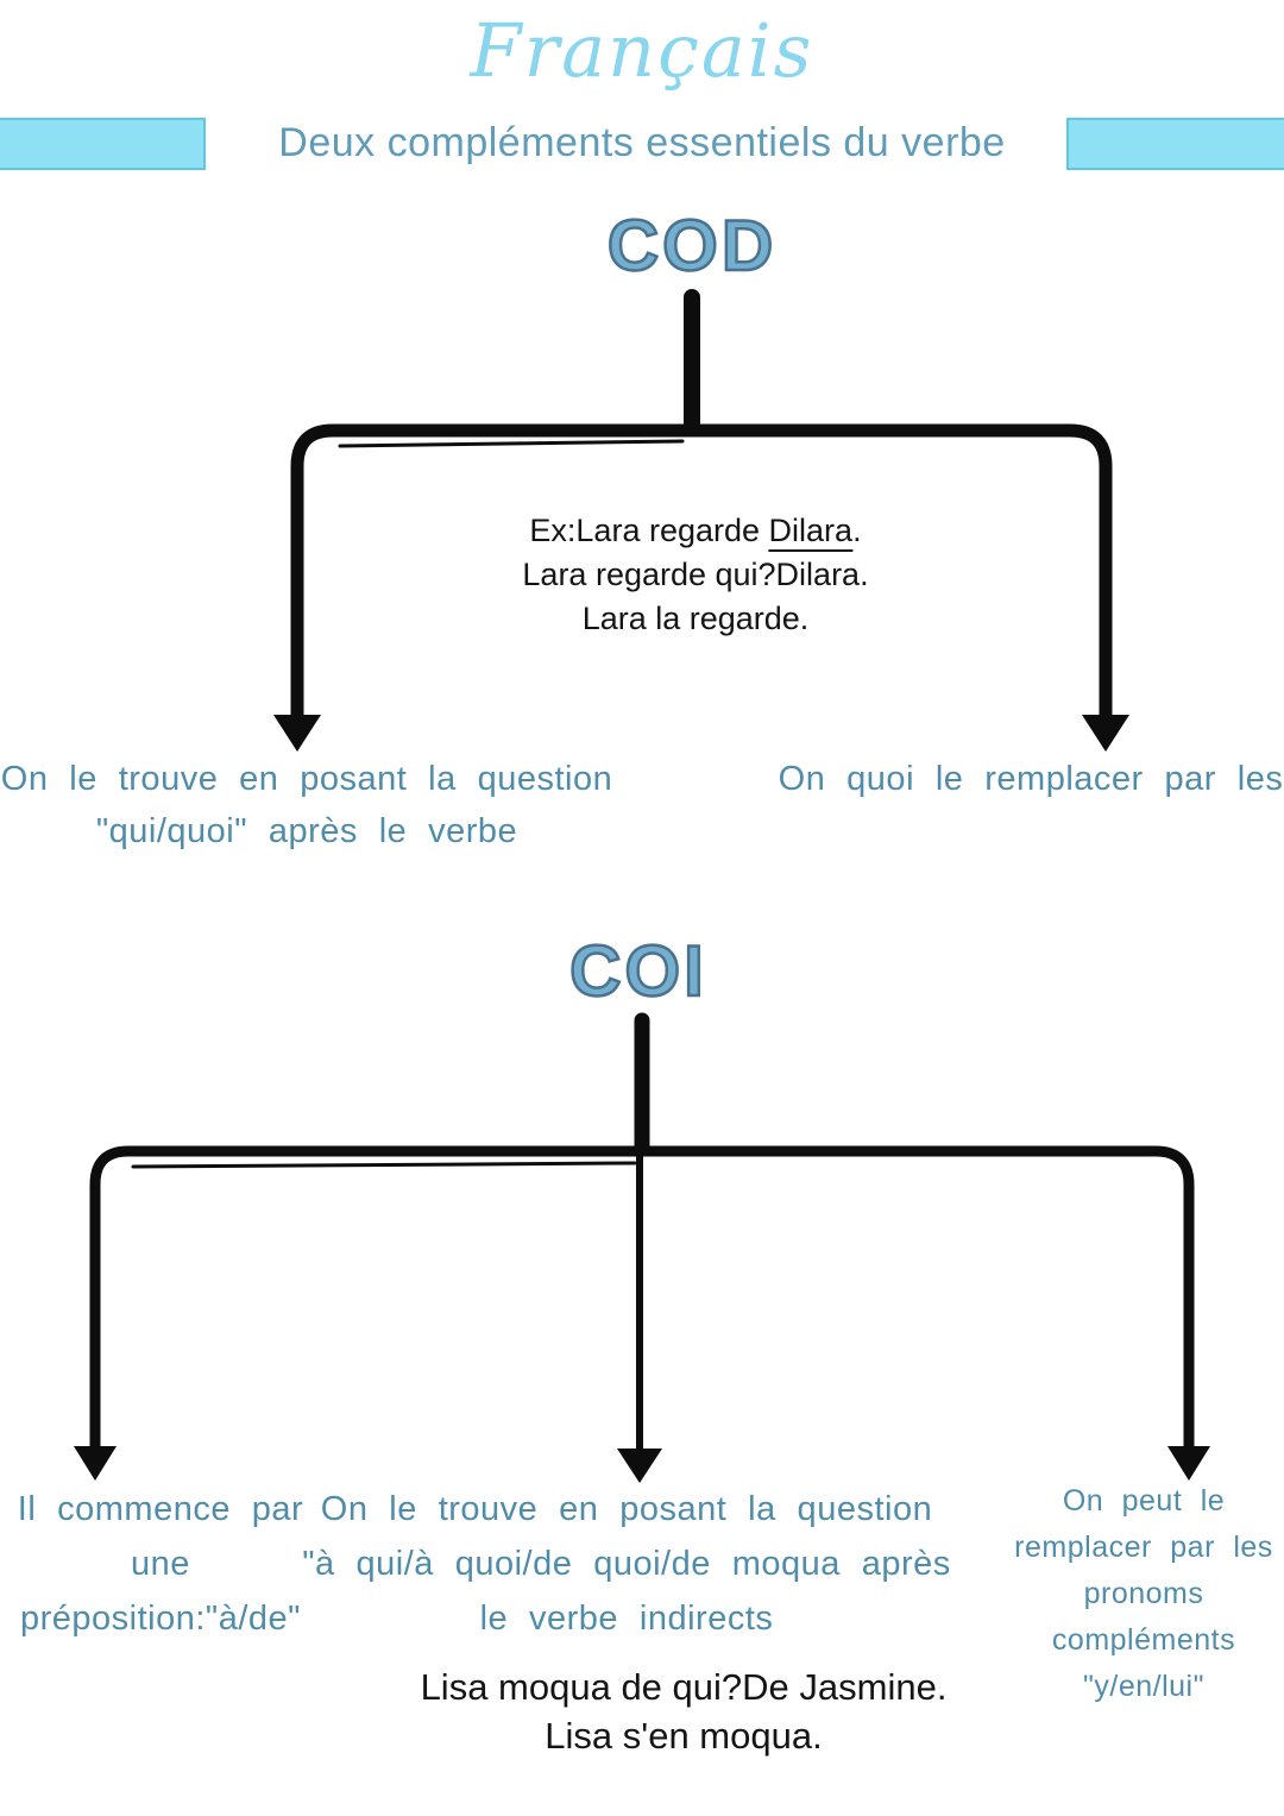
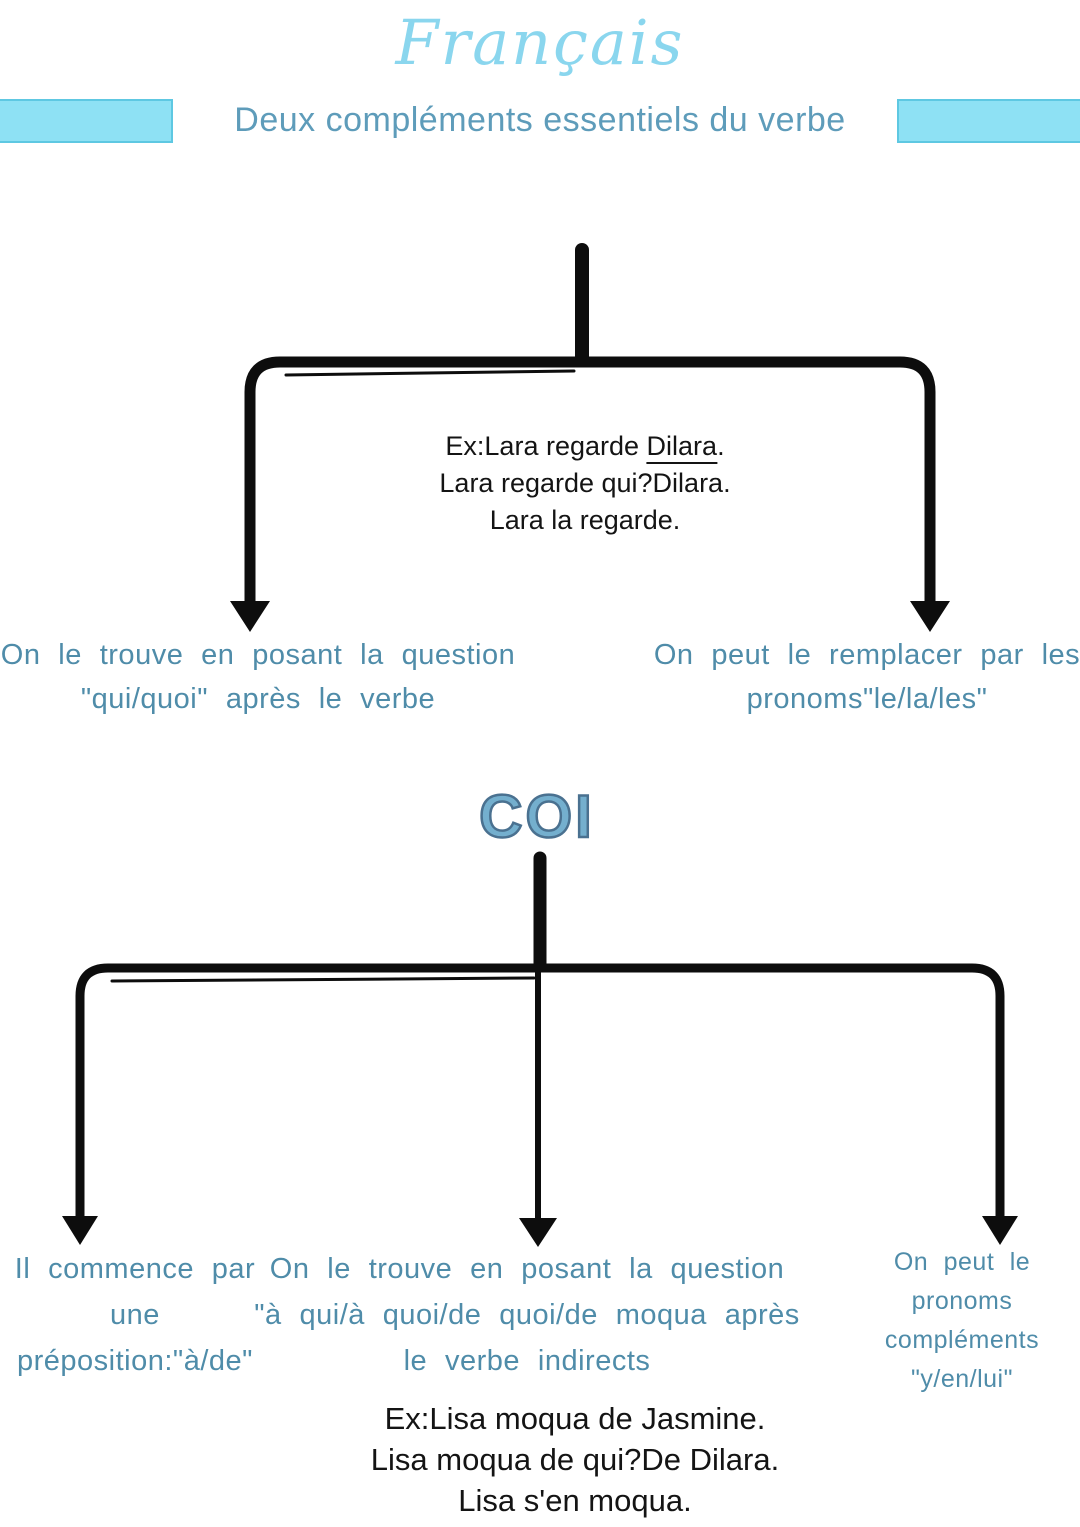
  Français
  Deux compléments essentiels du verbe
- COD
  Ex:Lara regarde Dilara.
  Lara regarde qui?Dilara.
  Lara la regarde.
  On le trouve en posant la question
  "qui/quoi" après le verbe
- On quoi le remplacer par les
+ On peut le remplacer par les
+ pronoms"le/la/les"
  COI
  Il commence par
  une
  préposition:"à/de"
  On le trouve en posant la question
  "à qui/à quoi/de quoi/de moqua après
  le verbe indirects
  On peut le
- remplacer par les
  pronoms
  compléments
  "y/en/lui"
+ Ex:Lisa moqua de Jasmine.
- Lisa moqua de qui?De Jasmine.
+ Lisa moqua de qui?De Dilara.
  Lisa s'en moqua.
